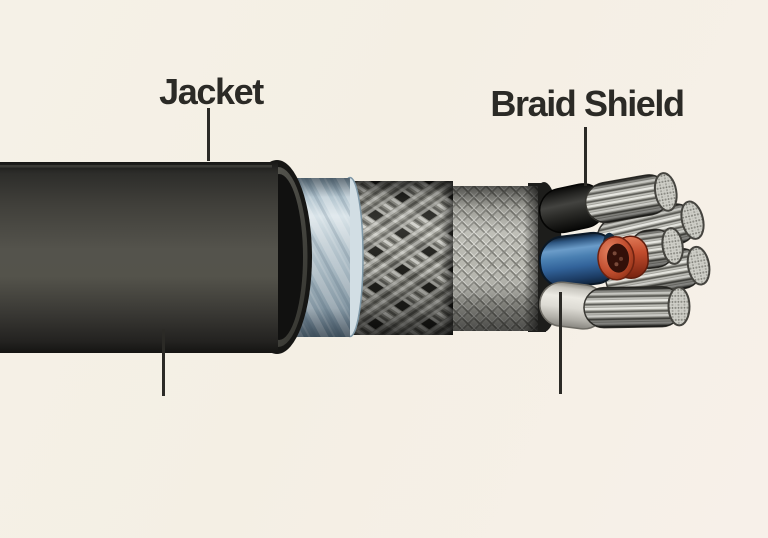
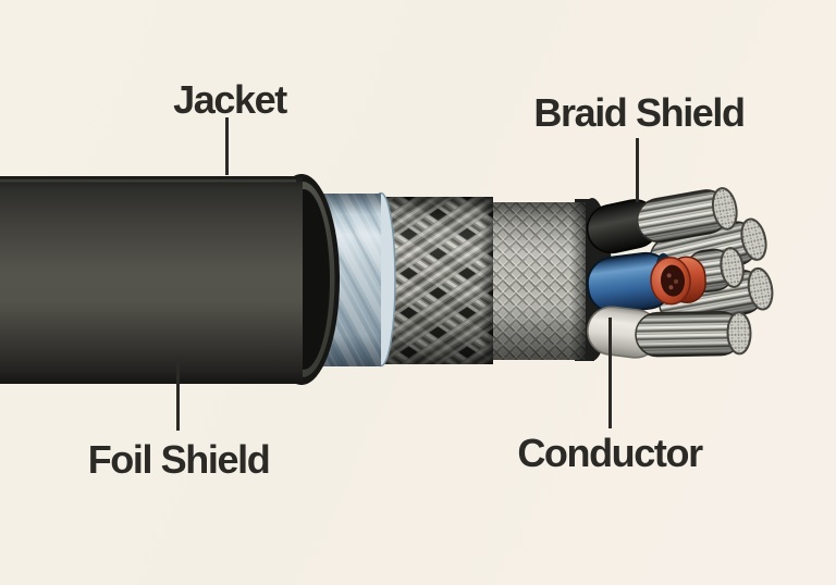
  Jacket
  Braid Shield
+ Foil Shield
+ Conductor
